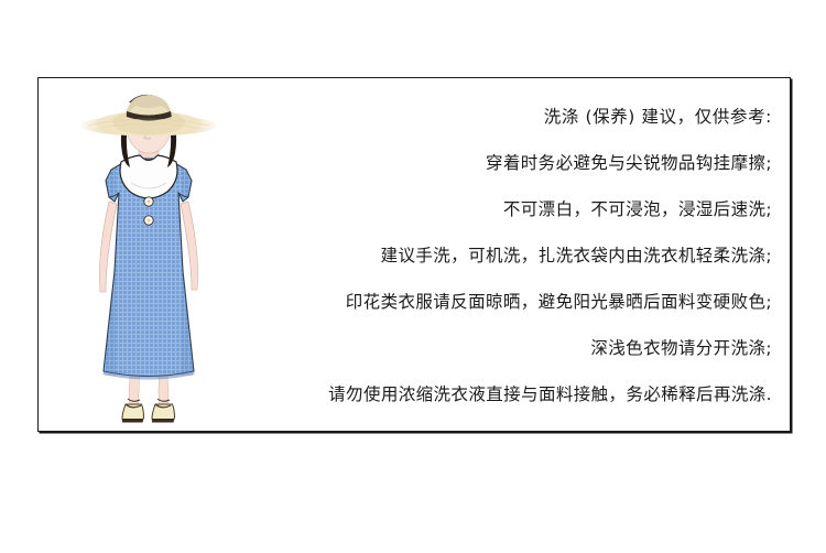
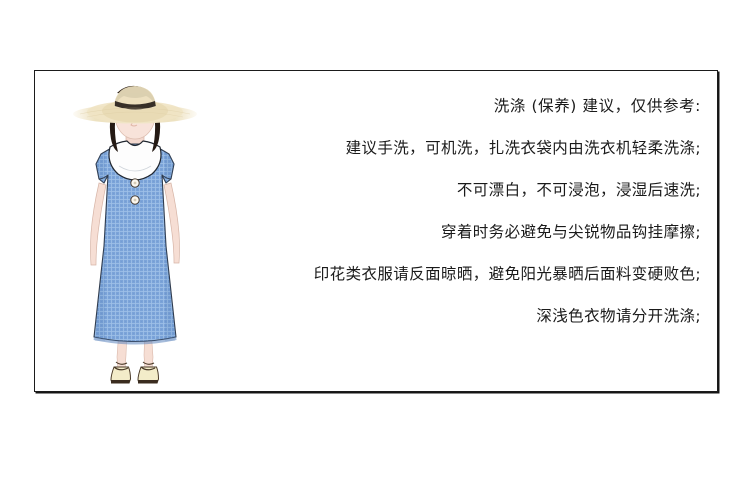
  洗涤 (保养) 建议，仅供参考:
- 穿着时务必避免与尖锐物品钩挂摩擦;
+ 建议手洗，可机洗，扎洗衣袋内由洗衣机轻柔洗涤;
  不可漂白，不可浸泡，浸湿后速洗;
- 建议手洗，可机洗，扎洗衣袋内由洗衣机轻柔洗涤;
+ 穿着时务必避免与尖锐物品钩挂摩擦;
  印花类衣服请反面晾晒，避免阳光暴晒后面料变硬败色;
  深浅色衣物请分开洗涤;
- 请勿使用浓缩洗衣液直接与面料接触，务必稀释后再洗涤.
